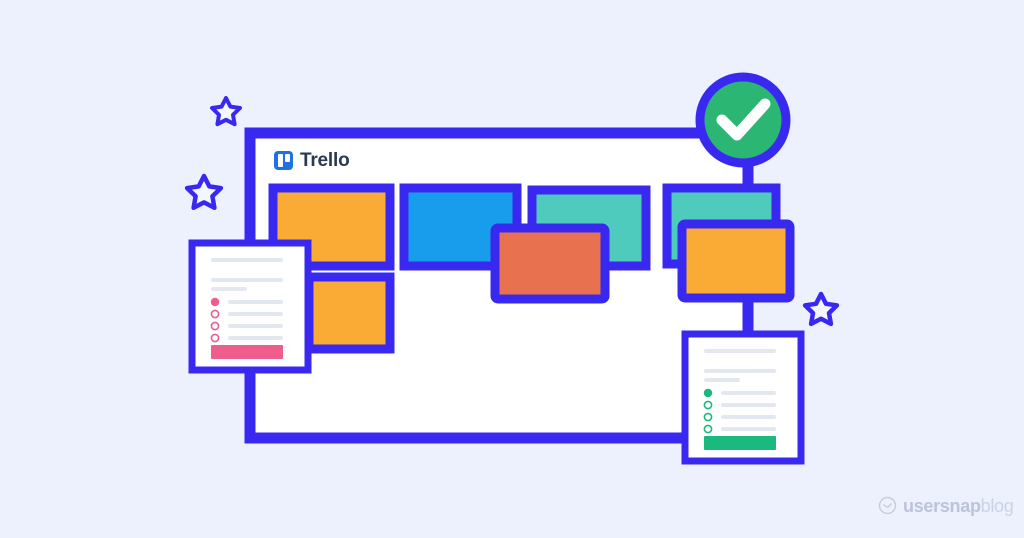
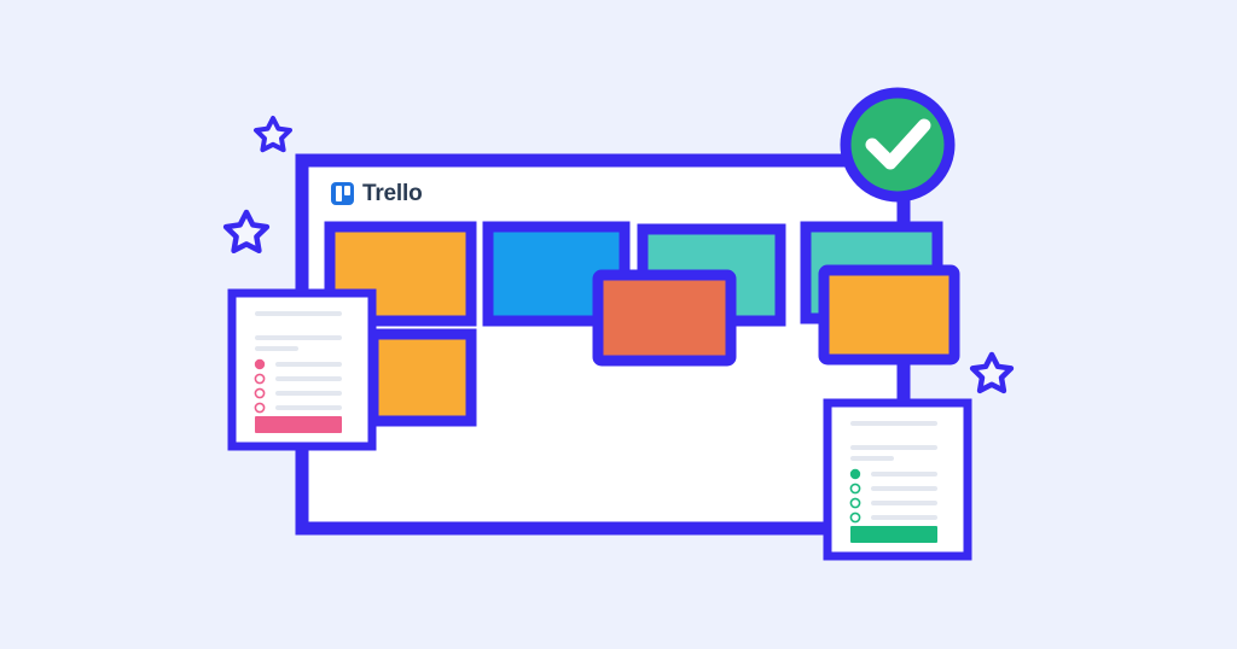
  Trello
- usersnapblog
